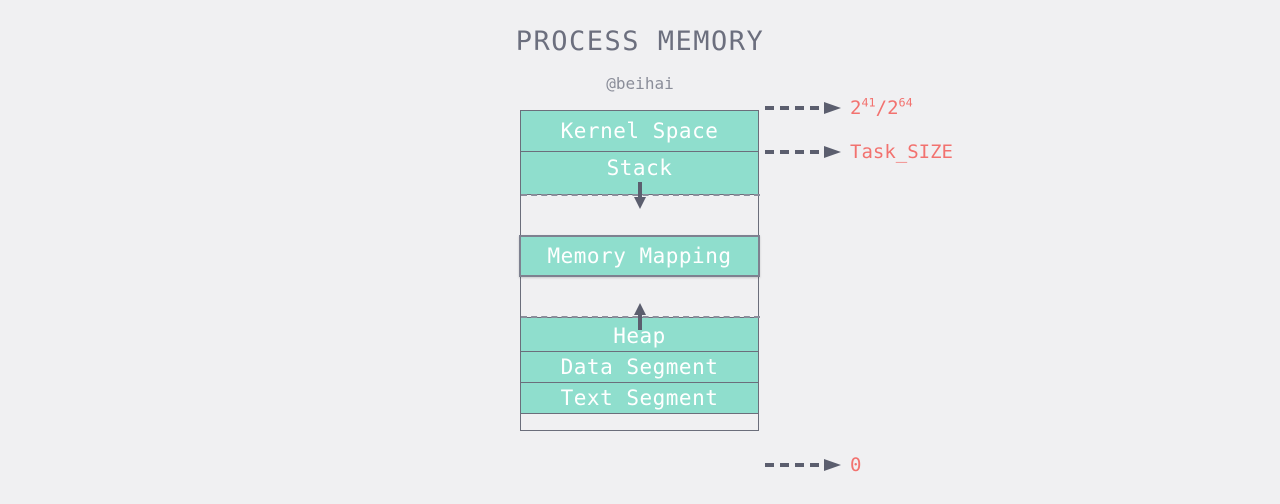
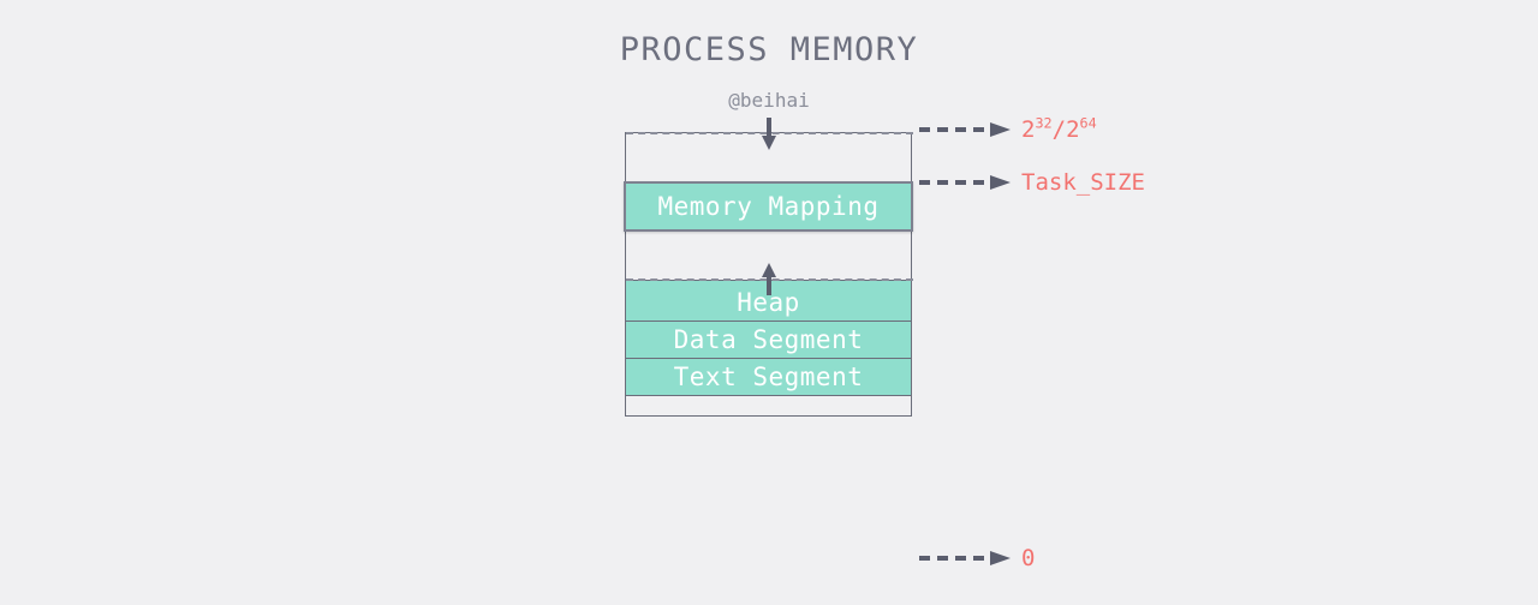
  PROCESS MEMORY
  @beihai
- Kernel Space
- Stack
  Memory Mapping
  Heap
  Data Segment
  Text Segment
- 241/264
+ 232/264
  Task_SIZE
  0
